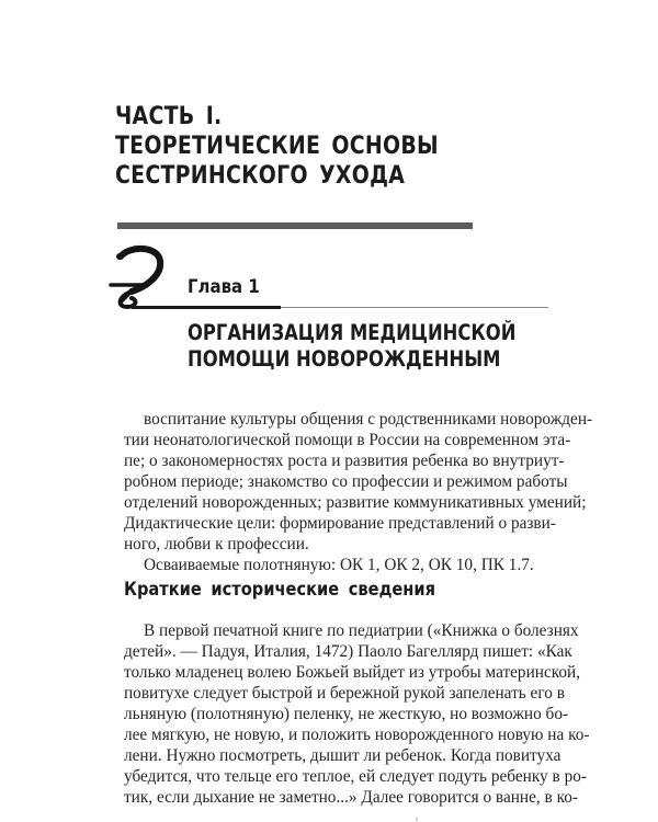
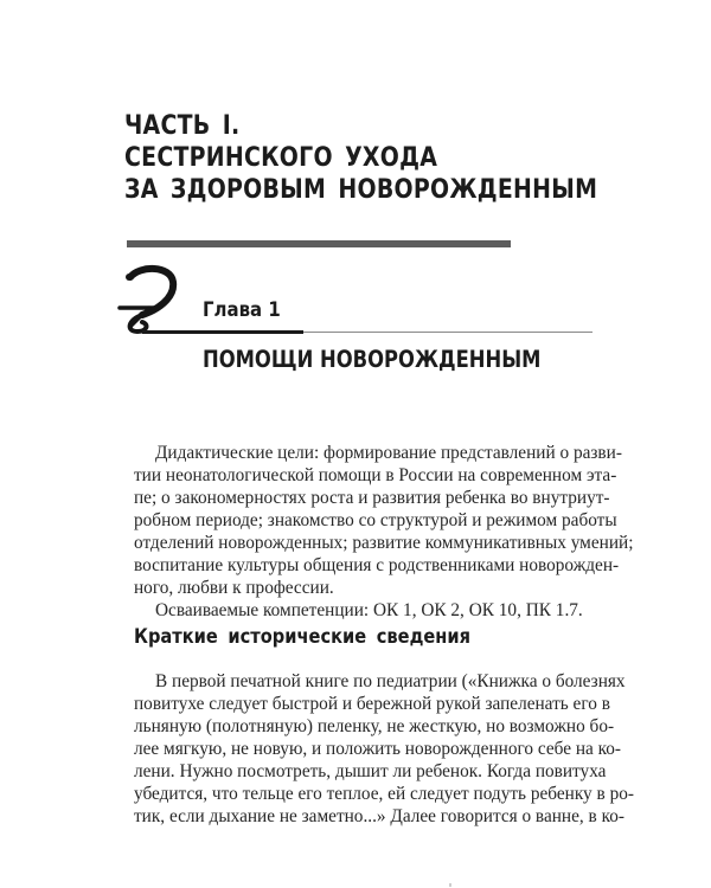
  ЧАСТЬ I.
- ТЕОРЕТИЧЕСКИЕ ОСНОВЫ
  СЕСТРИНСКОГО УХОДА
+ ЗА ЗДОРОВЫМ НОВОРОЖДЕННЫМ
  Глава 1
- ОРГАНИЗАЦИЯ МЕДИЦИНСКОЙ
  ПОМОЩИ НОВОРОЖДЕННЫМ
- воспитание культуры общения с родственниками новорожден-
+ Дидактические цели: формирование представлений о разви-
  тии неонатологической помощи в России на современном эта-
  пе; о закономерностях роста и развития ребенка во внутриут-
- робном периоде; знакомство со профессии и режимом работы
+ робном периоде; знакомство со структурой и режимом работы
  отделений новорожденных; развитие коммуникативных умений;
- Дидактические цели: формирование представлений о разви-
+ воспитание культуры общения с родственниками новорожден-
  ного, любви к профессии.
- Осваиваемые полотняную: ОК 1, ОК 2, ОК 10, ПК 1.7.
+ Осваиваемые компетенции: ОК 1, ОК 2, ОК 10, ПК 1.7.
  Краткие исторические сведения
  В первой печатной книге по педиатрии («Книжка о болезнях
- детей». — Падуя, Италия, 1472) Паоло Багеллярд пишет: «Как
- только младенец волею Божьей выйдет из утробы материнской,
  повитухе следует быстрой и бережной рукой запеленать его в
  льняную (полотняную) пеленку, не жесткую, но возможно бо-
- лее мягкую, не новую, и положить новорожденного новую на ко-
+ лее мягкую, не новую, и положить новорожденного себе на ко-
  лени. Нужно посмотреть, дышит ли ребенок. Когда повитуха
  убедится, что тельце его теплое, ей следует подуть ребенку в ро-
  тик, если дыхание не заметно...» Далее говорится о ванне, в ко-
